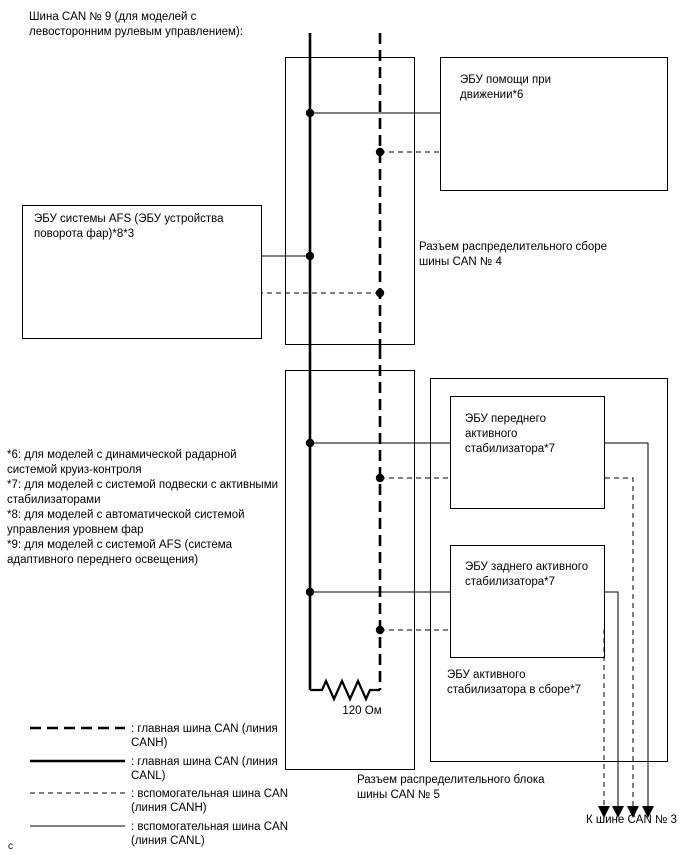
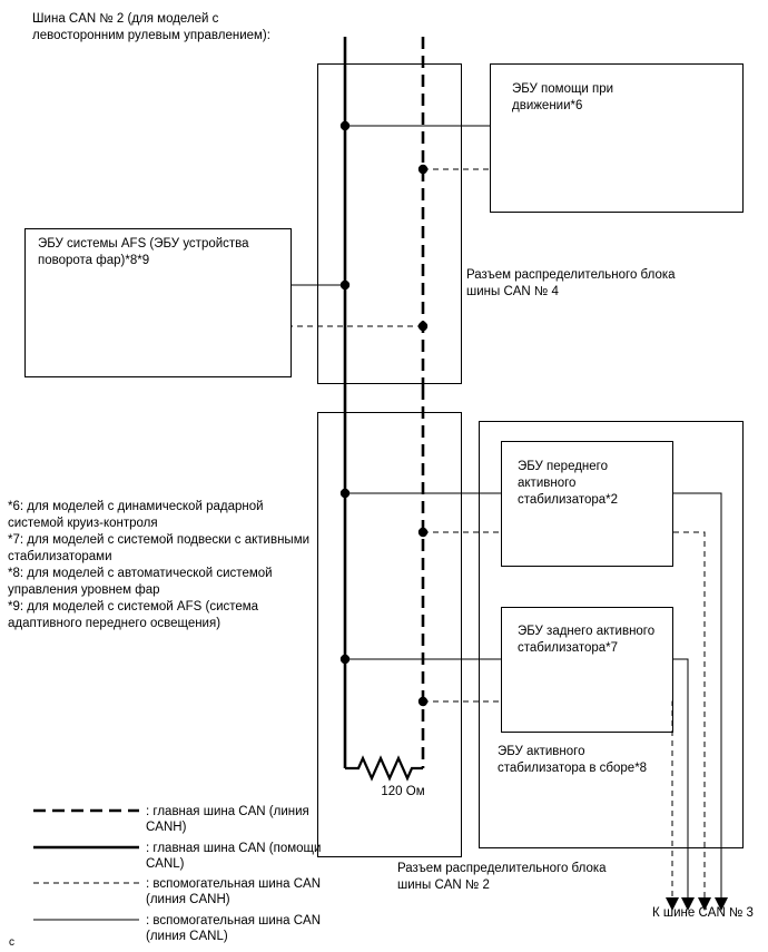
- Шина CAN № 9 (для моделей с левосторонним рулевым управлением):
+ Шина CAN № 2 (для моделей с левосторонним рулевым управлением):
  ЭБУ помощи при движении*6
- ЭБУ системы AFS (ЭБУ устройства поворота фар)*8*3
+ ЭБУ системы AFS (ЭБУ устройства поворота фар)*8*9
- Разъем распределительного сборе шины CAN № 4
+ Разъем распределительного блока шины CAN № 4
- ЭБУ активного стабилизатора в сборе*7
+ ЭБУ активного стабилизатора в сборе*8
- ЭБУ переднего активного стабилизатора*7
+ ЭБУ переднего активного стабилизатора*2
  ЭБУ заднего активного стабилизатора*7
- Разъем распределительного блока шины CAN № 5
+ Разъем распределительного блока шины CAN № 2
  120 Ом
  К шине CAN № 3
  *6: для моделей с динамической радарной системой круиз-контроля
  *7: для моделей с системой подвески с активными стабилизаторами
  *8: для моделей с автоматической системой управления уровнем фар
  *9: для моделей с системой AFS (система адаптивного переднего освещения)
  : главная шина CAN (линия CANH)
- : главная шина CAN (линия CANL)
+ : главная шина CAN (помощи CANL)
  : вспомогательная шина CAN (линия CANH)
  : вспомогательная шина CAN (линия CANL)
  c
